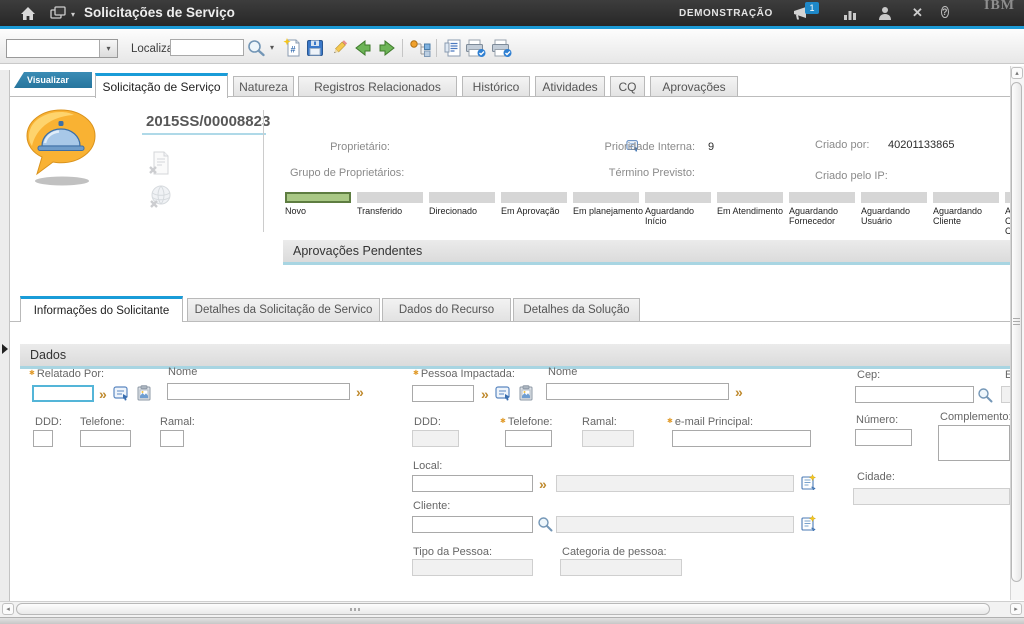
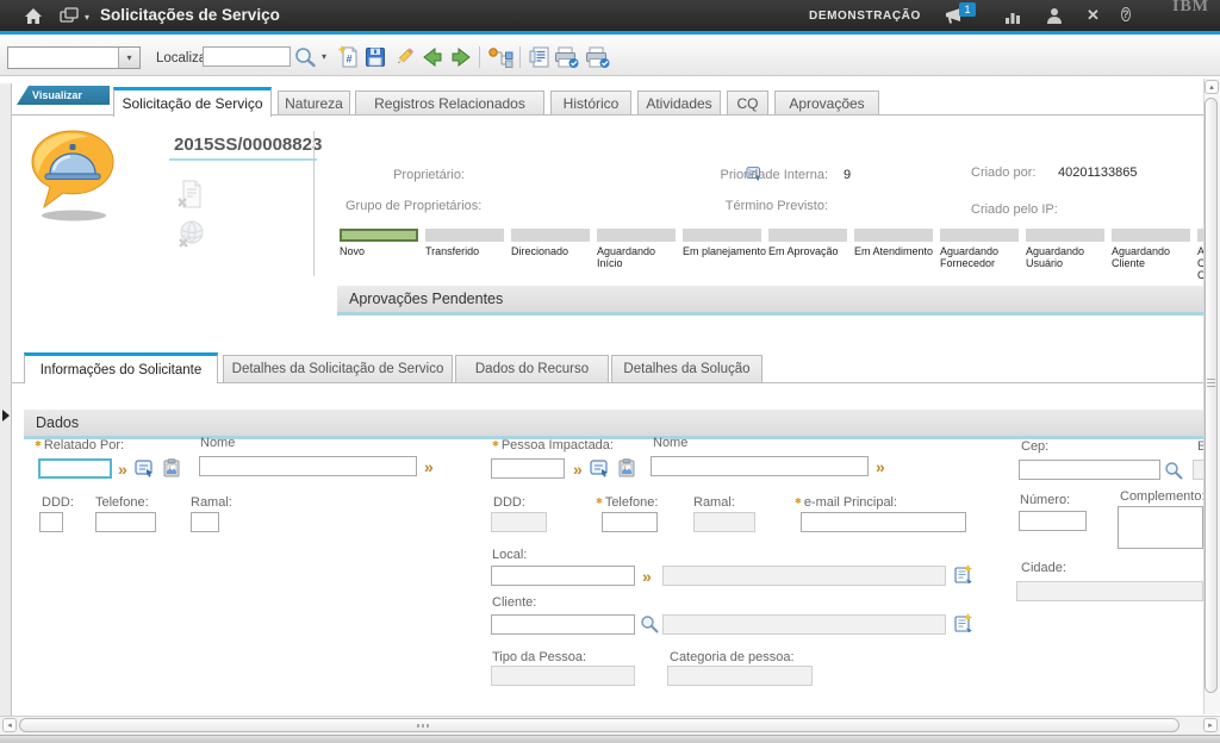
  ▾
  Solicitações de Serviço
  DEMONSTRAÇÃO
  1
  ✕
  ?
  IBM
  ▾
  Localiz
  ▾
  #
  Solicitação de Serviço
  Natureza
  Registros Relacionados
  Histórico
  Atividades
  CQ
  Aprovações
  2015SS/00008823
  Proprietário:
  Grupo de Proprietários:
  Prioridade Interna:
  9
  Término Previsto:
  Criado por:
  40201133865
  Criado pelo IP:
  Novo
  Transferido
  Direcionado
- Em Aprovação
+ Aguardando Início
  Em planejamento
- Aguardando Início
+ Em Aprovação
  Em Atendimento
  Aguardando Fornecedor
  Aguardando Usuário
  Aguardando Cliente
  Aprovações Pendentes
  Informações do Solicitante
  Detalhes da Solicitação de Servico
  Dados do Recurso
  Detalhes da Solução
  Dados
  Relatado Por:
  »
  Nome
  »
  DDD:
  Telefone:
  Ramal:
  Pessoa Impactada:
  »
  Nome
  »
  DDD:
  Telefone:
  Ramal:
  e-mail Principal:
  Local:
  »
  Cliente:
  Tipo da Pessoa:
  Categoria de pessoa:
  Cep:
  Número:
  Complemento
  Cidade:
